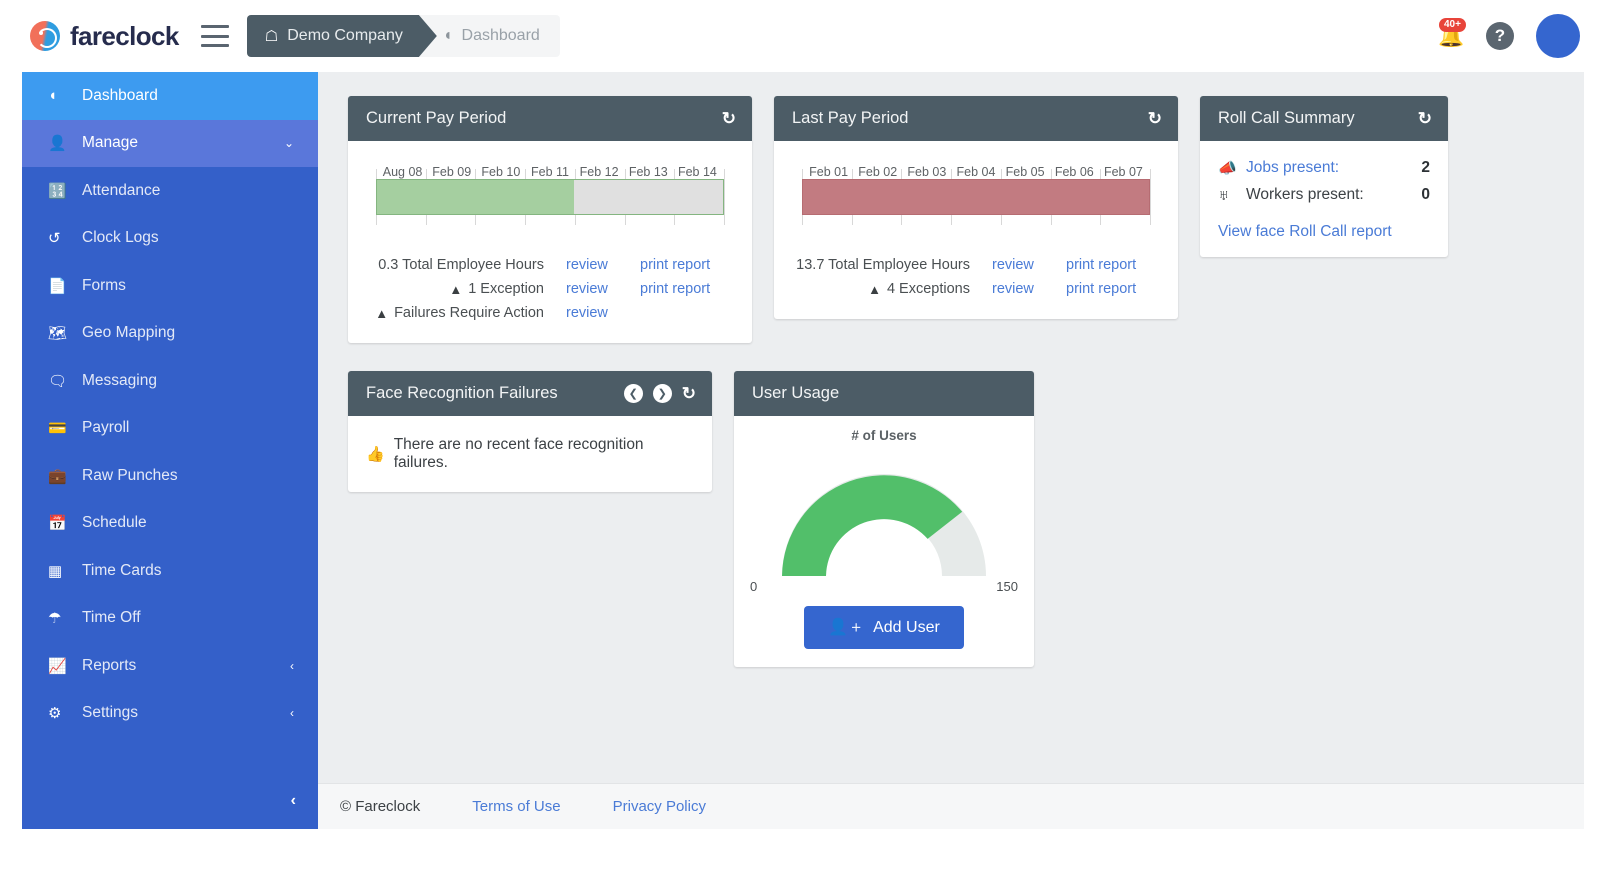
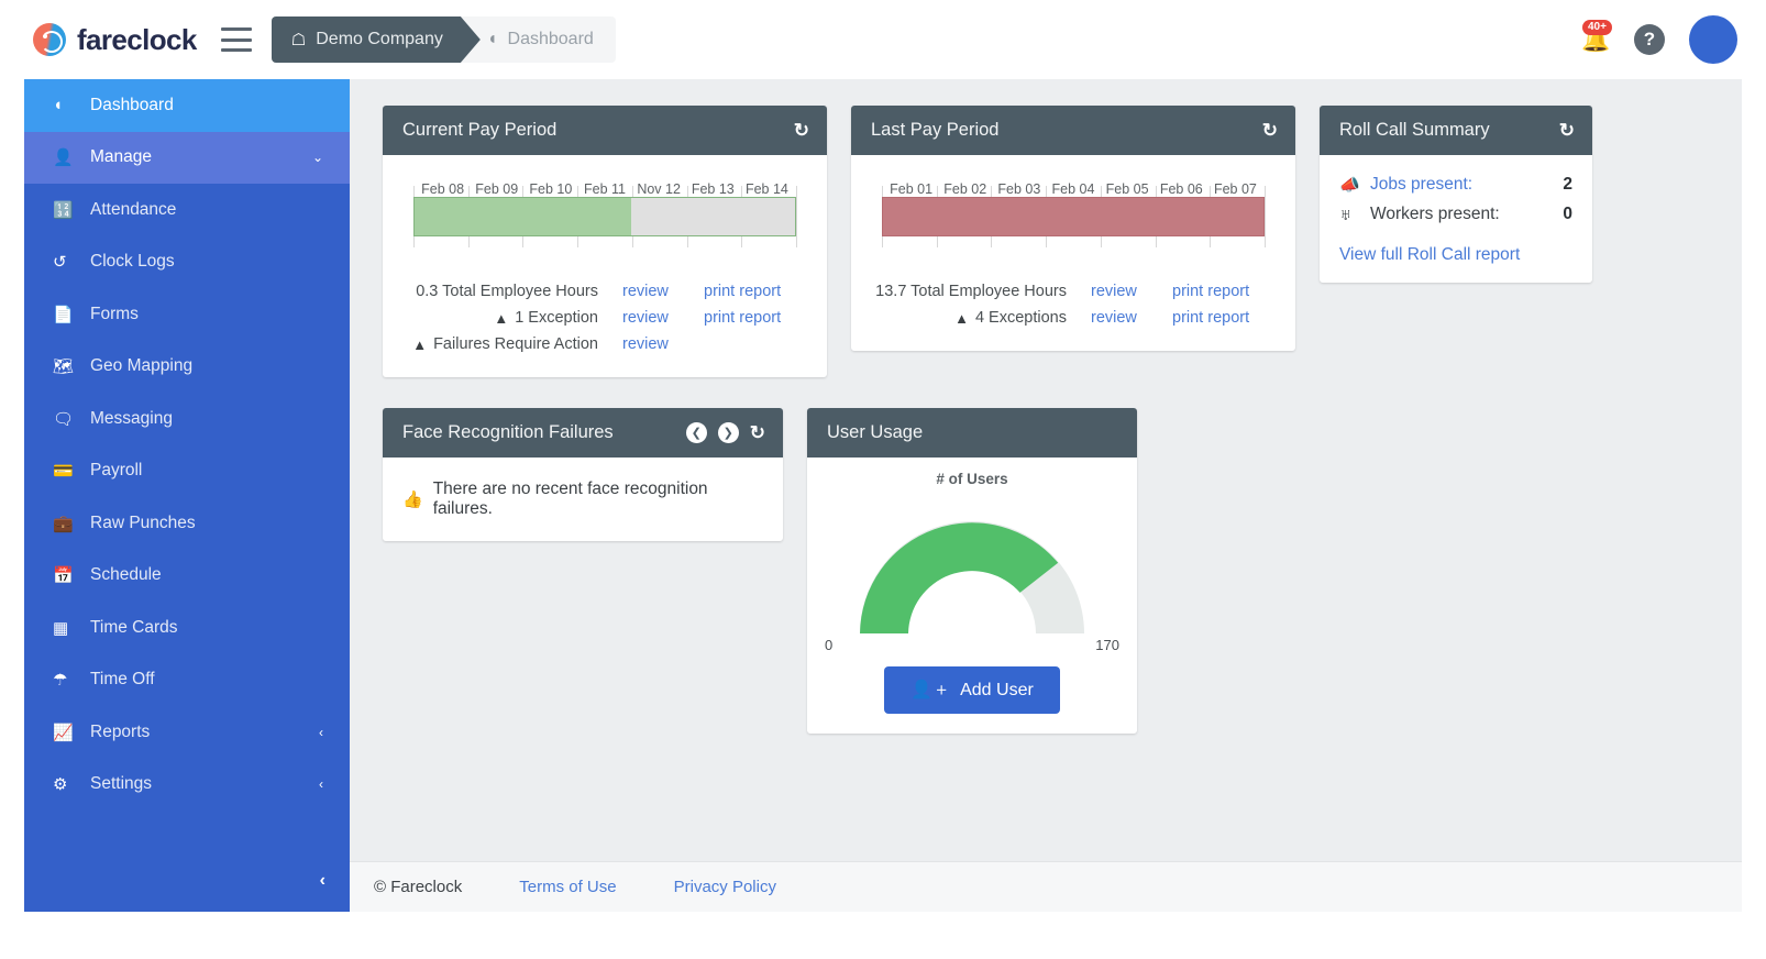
  fareclock
  ☖
  Demo Company
  ◖
  Dashboard
  40+
  🔔
  ?
  ◖
  Dashboard
  👤
  Manage
  ⌄
  🔢
  Attendance
  ↺
  Clock Logs
  📄
  Forms
  🗺
  Geo Mapping
  🗨
  Messaging
  💳
  Payroll
  💼
  Raw Punches
  📅
  Schedule
  ▦
  Time Cards
  ☂
  Time Off
  📈
  Reports
  ‹
  ⚙
  Settings
  ‹
  ‹
  Current Pay Period
  ↻
- Aug 08
+ Feb 08
  Feb 09
  Feb 10
  Feb 11
- Feb 12
+ Nov 12
  Feb 13
  Feb 14
  0.3 Total Employee Hours
  review
  print report
  ▲
  1 Exception
  review
  print report
  ▲
  Failures Require Action
  review
  Last Pay Period
  ↻
  Feb 01
  Feb 02
  Feb 03
  Feb 04
  Feb 05
  Feb 06
  Feb 07
  13.7 Total Employee Hours
  review
  print report
  ▲
  4 Exceptions
  review
  print report
  Roll Call Summary
  ↻
  📣
  Jobs present:
  2
  ♅
  Workers present:
  0
- View face Roll Call report
+ View full Roll Call report
  Face Recognition Failures
  ❮
  ❯
  ↻
  👍
  There are no recent face recognition failures.
  User Usage
  # of Users
  0
- 150
+ 170
  👤＋
  Add User
  © Fareclock
  Terms of Use
  Privacy Policy
